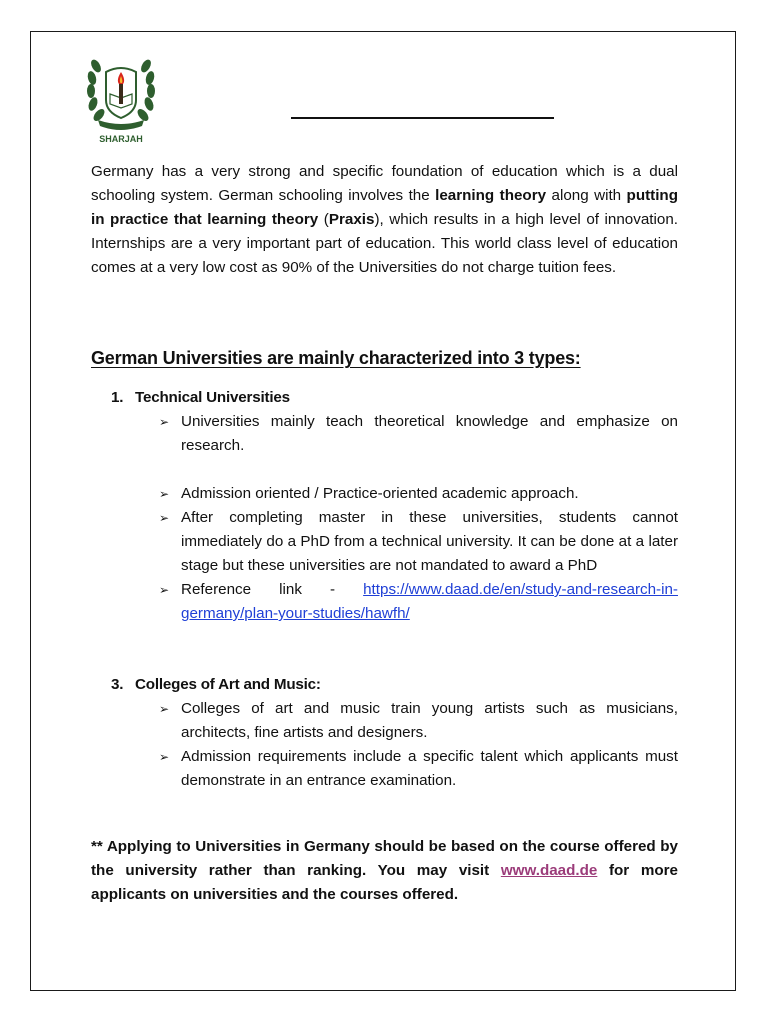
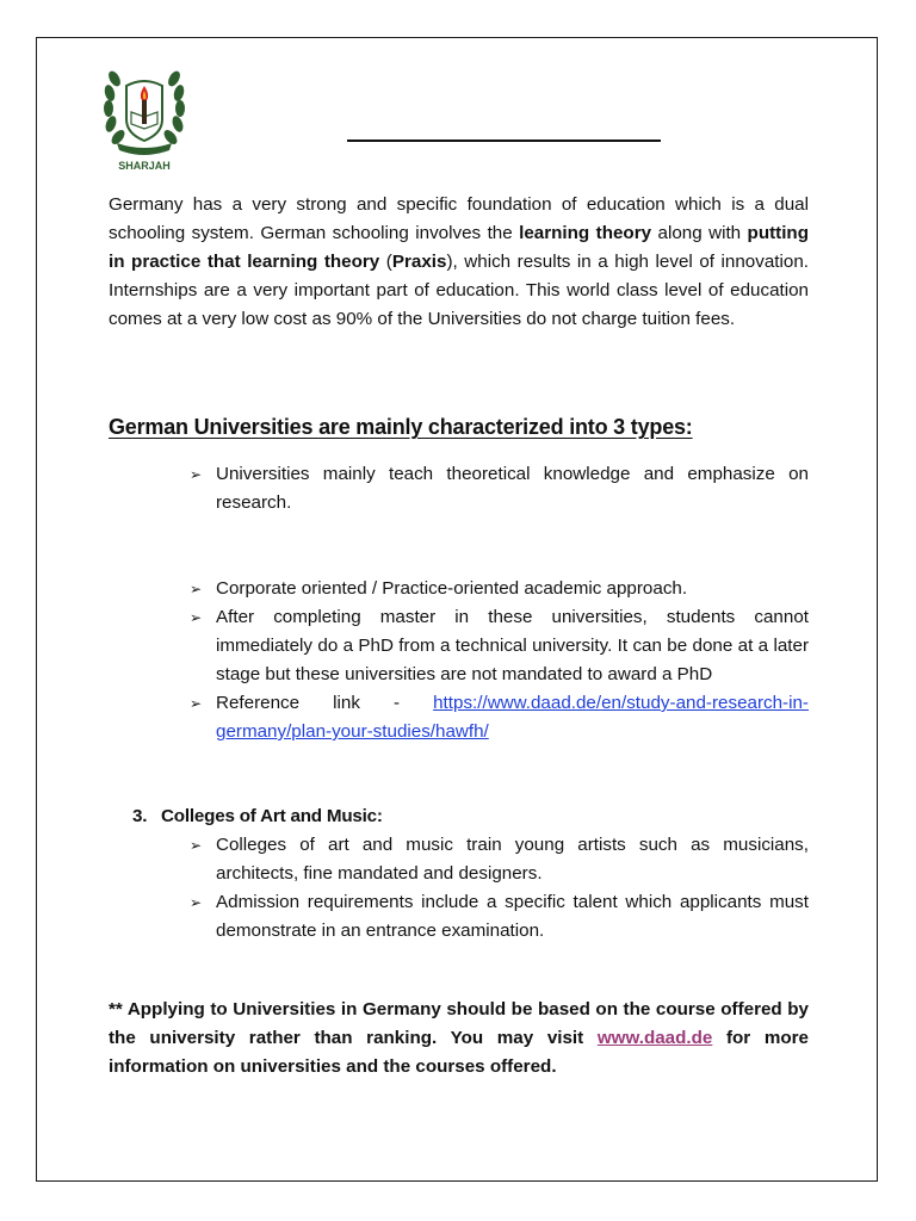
  SHARJAH
  Germany has a very strong and specific foundation of education which is a dual schooling system. German schooling involves the learning theory along with putting in practice that learning theory (Praxis), which results in a high level of innovation. Internships are a very important part of education. This world class level of education comes at a very low cost as 90% of the Universities do not charge tuition fees.
  German Universities are mainly characterized into 3 types:
- 1. Technical Universities
  ➢
  Universities mainly teach theoretical knowledge and emphasize on research.
  ➢
- Admission oriented / Practice-oriented academic approach.
+ Corporate oriented / Practice-oriented academic approach.
  ➢
  After completing master in these universities, students cannot immediately do a PhD from a technical university. It can be done at a later stage but these universities are not mandated to award a PhD
  ➢
  Reference link - https://www.daad.de/en/study-and-research-in-germany/plan-your-studies/hawfh/
  3. Colleges of Art and Music:
  ➢
- Colleges of art and music train young artists such as musicians, architects, fine artists and designers.
+ Colleges of art and music train young artists such as musicians, architects, fine mandated and designers.
  ➢
  Admission requirements include a specific talent which applicants must demonstrate in an entrance examination.
- ** Applying to Universities in Germany should be based on the course offered by the university rather than ranking. You may visit www.daad.de for more applicants on universities and the courses offered.
+ ** Applying to Universities in Germany should be based on the course offered by the university rather than ranking. You may visit www.daad.de for more information on universities and the courses offered.
